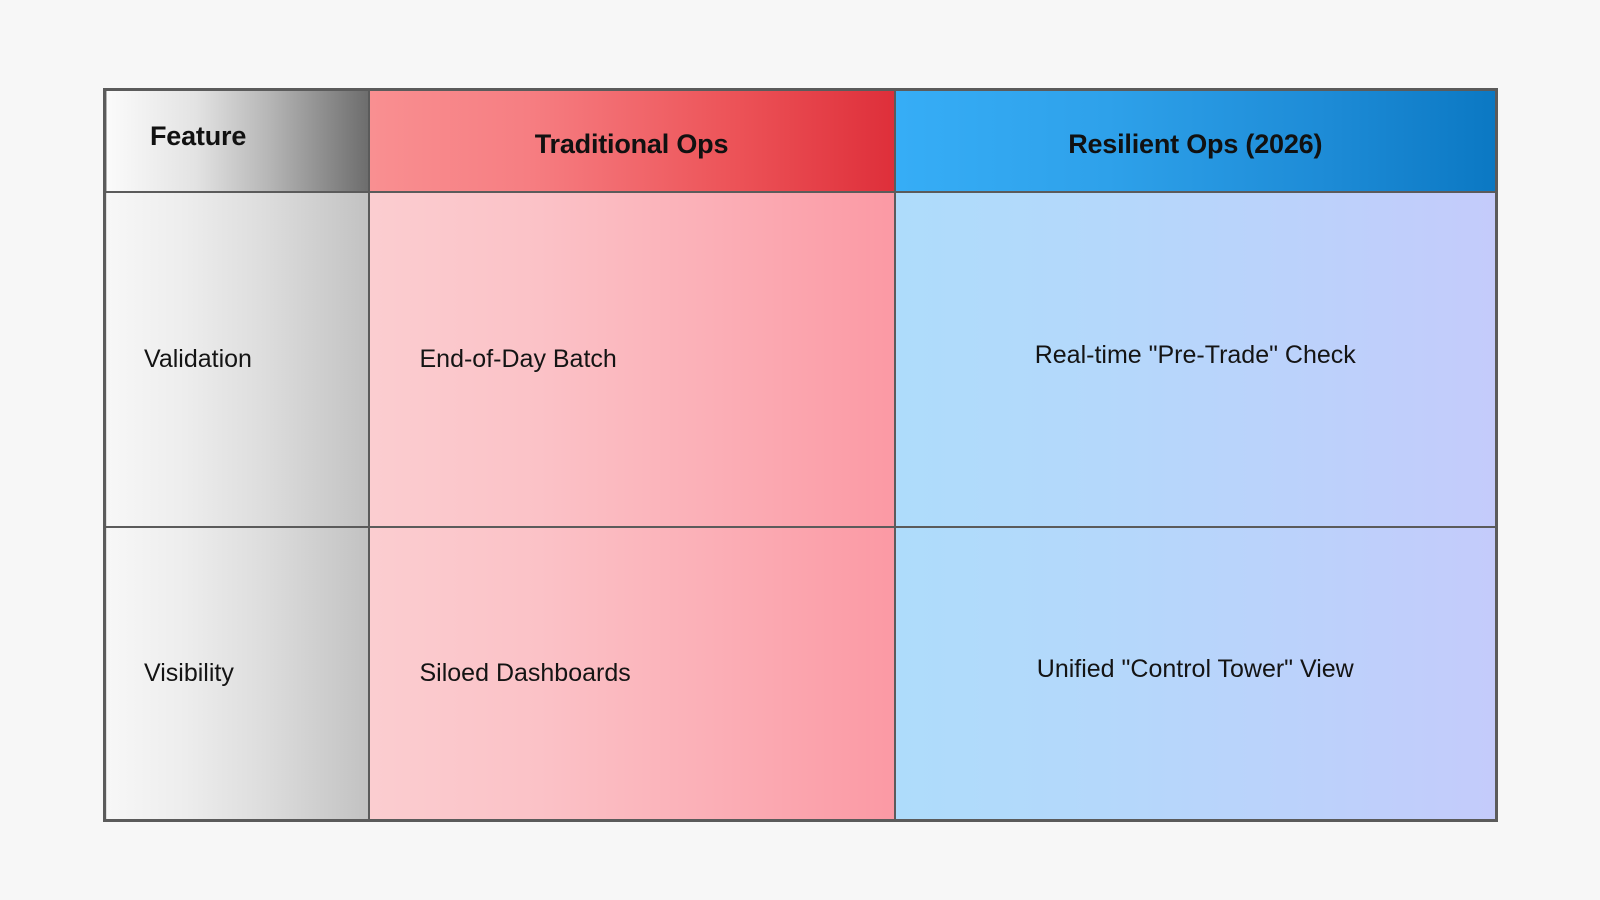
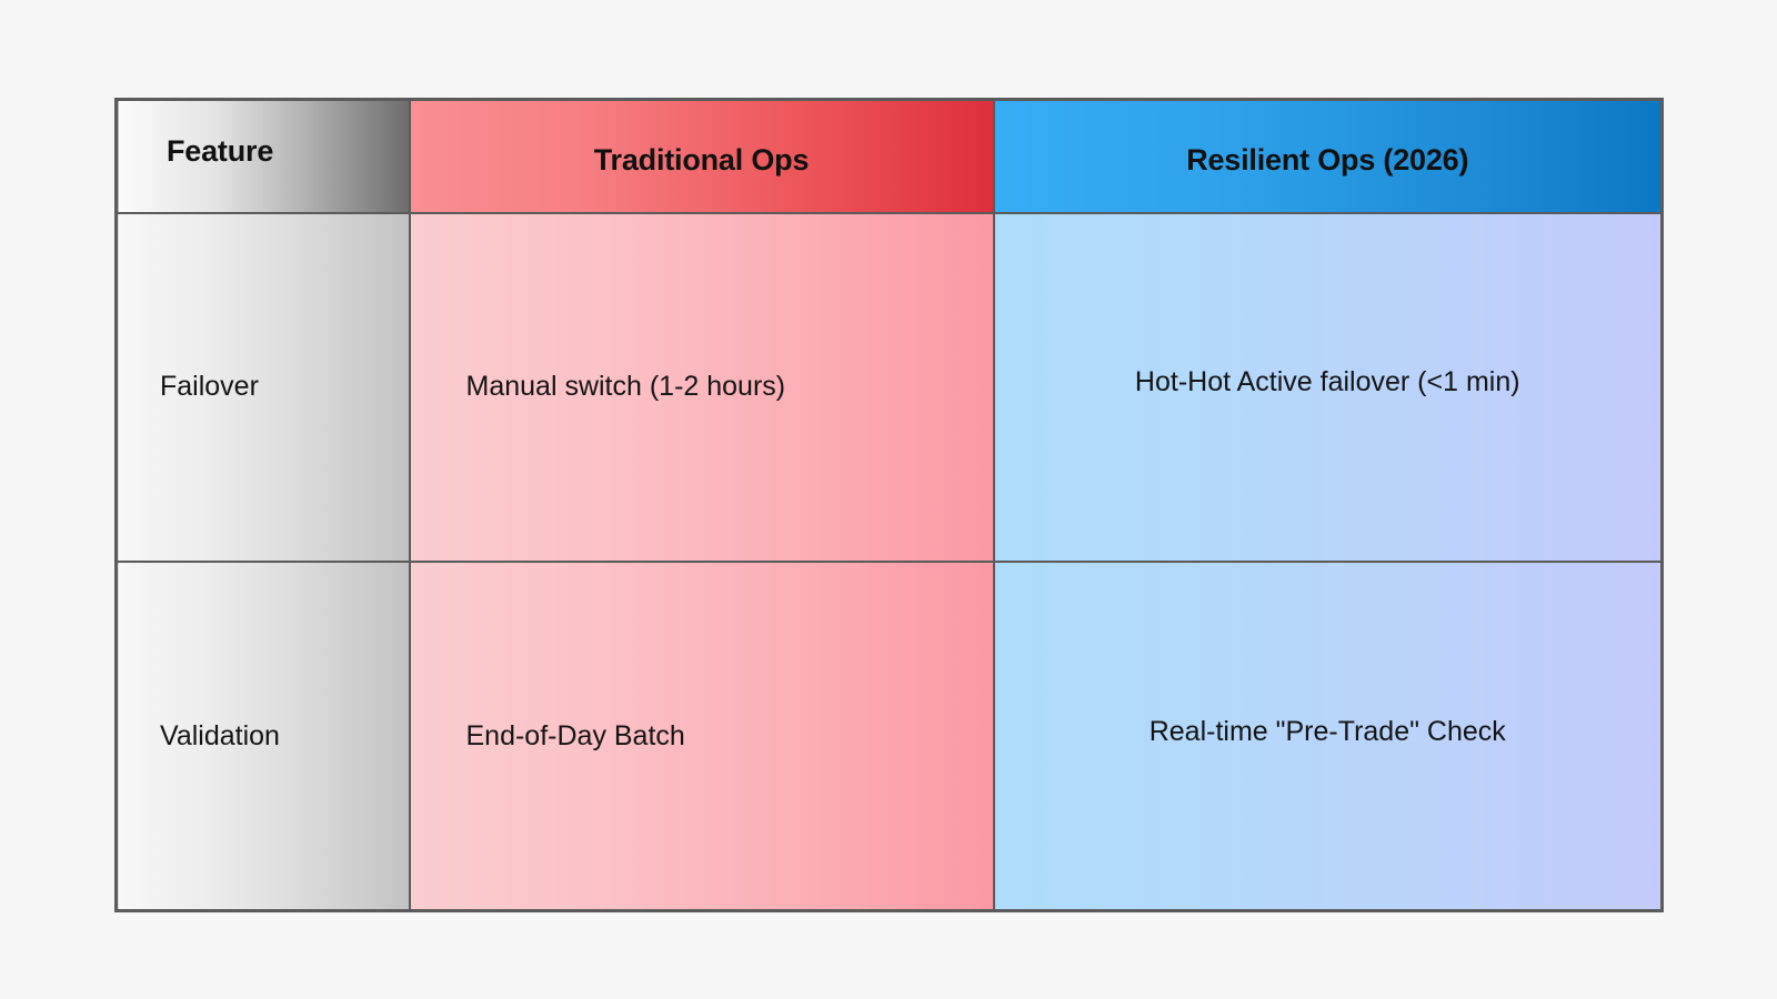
  Feature	Traditional Ops	Resilient Ops (2026)
+ Failover	Manual switch (1-2 hours)	Hot-Hot Active failover (<1 min)
  Validation	End-of-Day Batch	Real-time "Pre-Trade" Check
- Visibility	Siloed Dashboards	Unified "Control Tower" View
